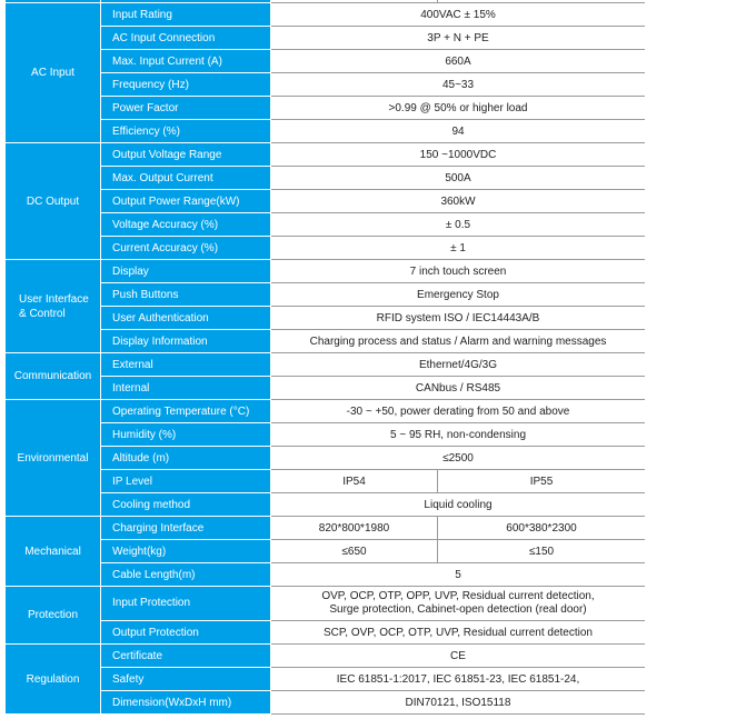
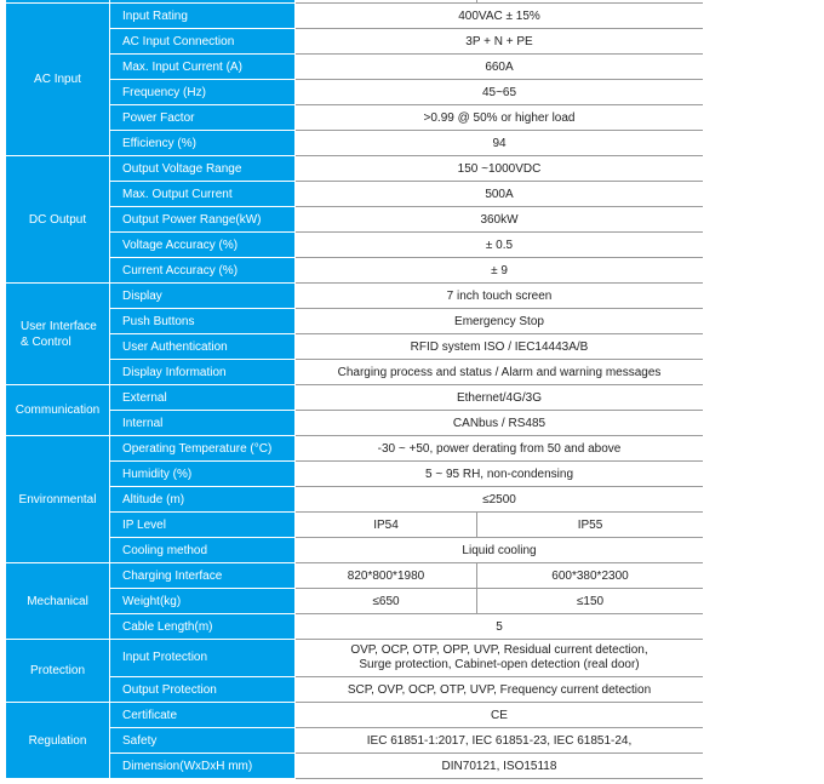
  AC Input	Input Rating	400VAC ± 15%
  AC Input Connection	3P + N + PE
  Max. Input Current (A)	660A
- Frequency (Hz)	45~33
+ Frequency (Hz)	45~65
  Power Factor	>0.99 @ 50% or higher load
  Efficiency (%)	94
  DC Output	Output Voltage Range	150 ~1000VDC
  Max. Output Current	500A
  Output Power Range(kW)	360kW
  Voltage Accuracy (%)	± 0.5
- Current Accuracy (%)	± 1
+ Current Accuracy (%)	± 9
  User Interface& Control	Display	7 inch touch screen
  Push Buttons	Emergency Stop
  User Authentication	RFID system ISO / IEC14443A/B
  Display Information	Charging process and status / Alarm and warning messages
  Communication	External	Ethernet/4G/3G
  Internal	CANbus / RS485
  Environmental	Operating Temperature (°C)	-30 ~ +50, power derating from 50 and above
  Humidity (%)	5 ~ 95 RH, non-condensing
  Altitude (m)	≤2500
  IP Level	IP54	IP55
  Cooling method	Liquid cooling
  Mechanical	Charging Interface	820*800*1980	600*380*2300
  Weight(kg)	≤650	≤150
  Cable Length(m)	5
  Protection	Input Protection	OVP, OCP, OTP, OPP, UVP, Residual current detection, Surge protection, Cabinet-open detection (real door)
- Output Protection	SCP, OVP, OCP, OTP, UVP, Residual current detection
+ Output Protection	SCP, OVP, OCP, OTP, UVP, Frequency current detection
  Regulation	Certificate	CE
  Safety	IEC 61851-1:2017, IEC 61851-23, IEC 61851-24,
  Dimension(WxDxH mm)	DIN70121, ISO15118
